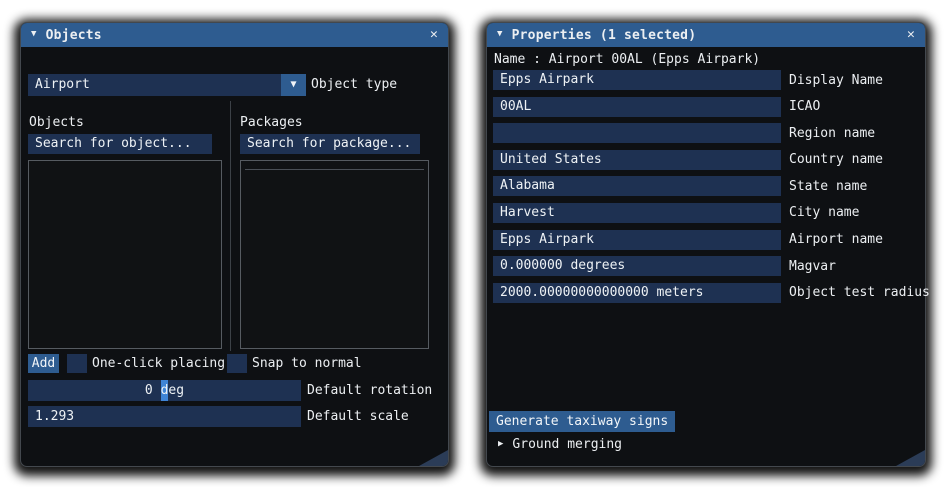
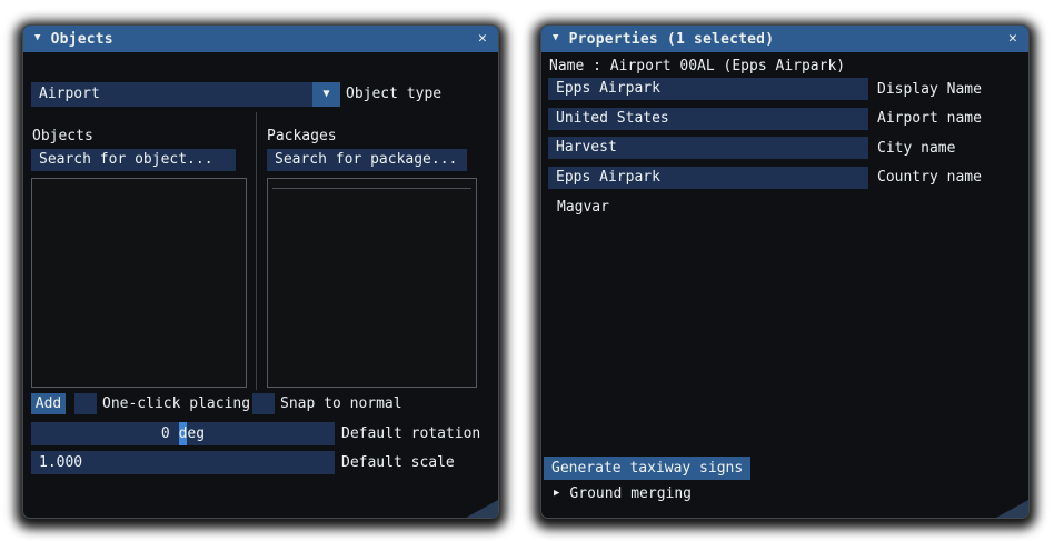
  ▼
  Objects
  ✕
  Airport
  ▼
  Object type
  Objects
  Packages
  Search for object...
  Search for package...
  Add
  One-click placing
  Snap to normal
  0
  d
  eg
  Default rotation
- 1.293
+ 1.000
  Default scale
  ▼
  Properties (1 selected)
  ✕
  Name : Airport 00AL (Epps Airpark)
  Epps Airpark
  Display Name
- 00AL
- ICAO
- Region name
  United States
- Country name
+ Airport name
- Alabama
- State name
  Harvest
  City name
  Epps Airpark
- Airport name
+ Country name
- 0.000000 degrees
  Magvar
- 2000.00000000000000 meters
- Object test radius
  Generate taxiway signs
  ▶
  Ground merging
